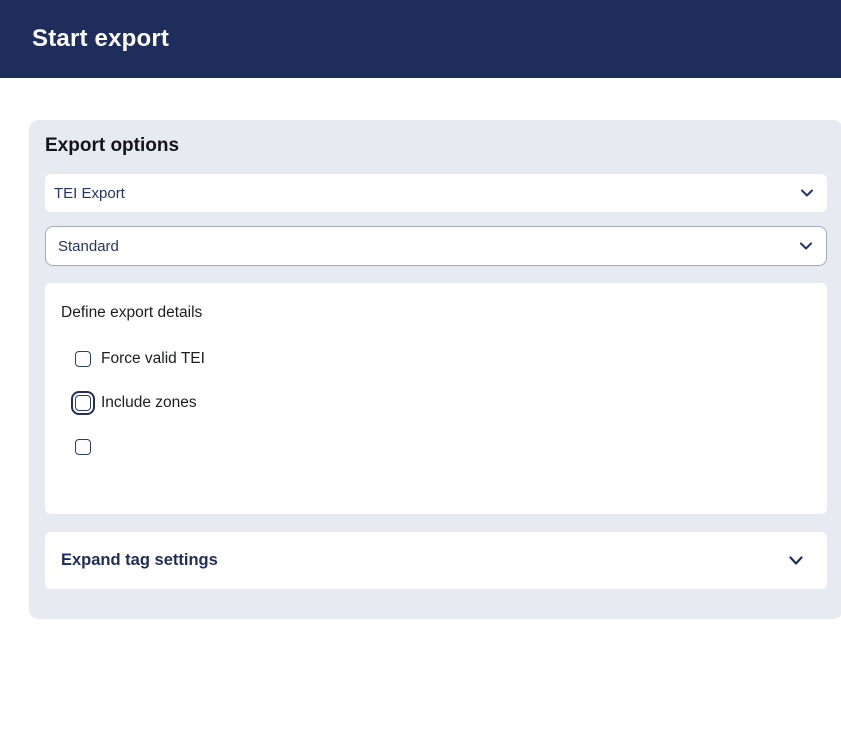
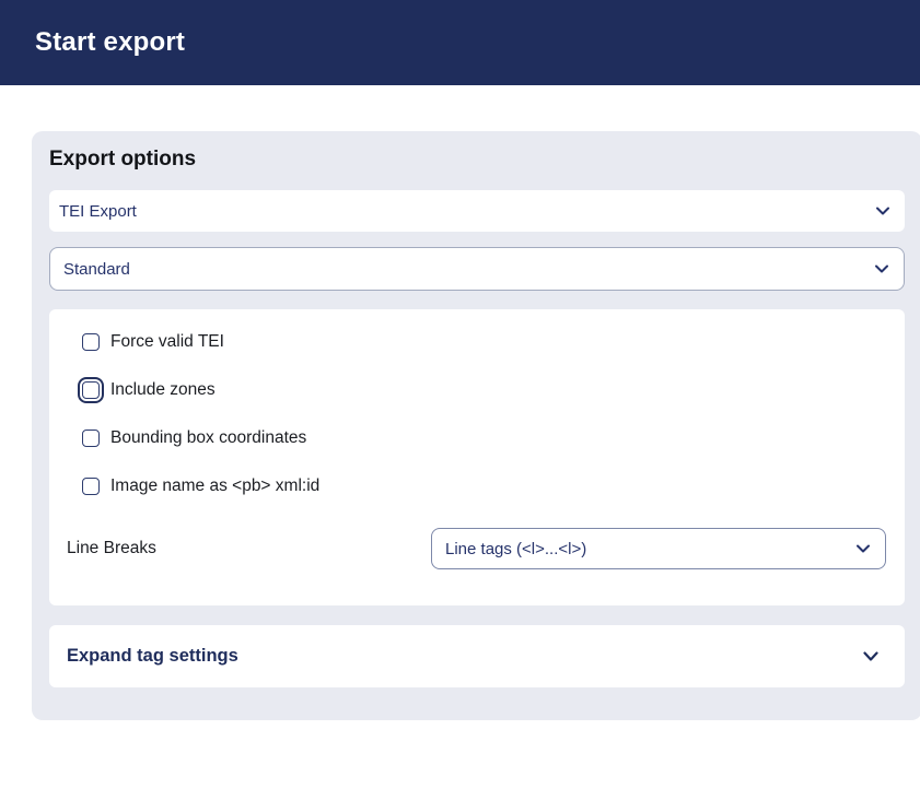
  Start export
  Export options
  TEI Export
  Standard
- Define export details
  Force valid TEI
  Include zones
+ Bounding box coordinates
+ Image name as <pb> xml:id
+ Line Breaks
+ Line tags (<l>...<l>)
  Expand tag settings
